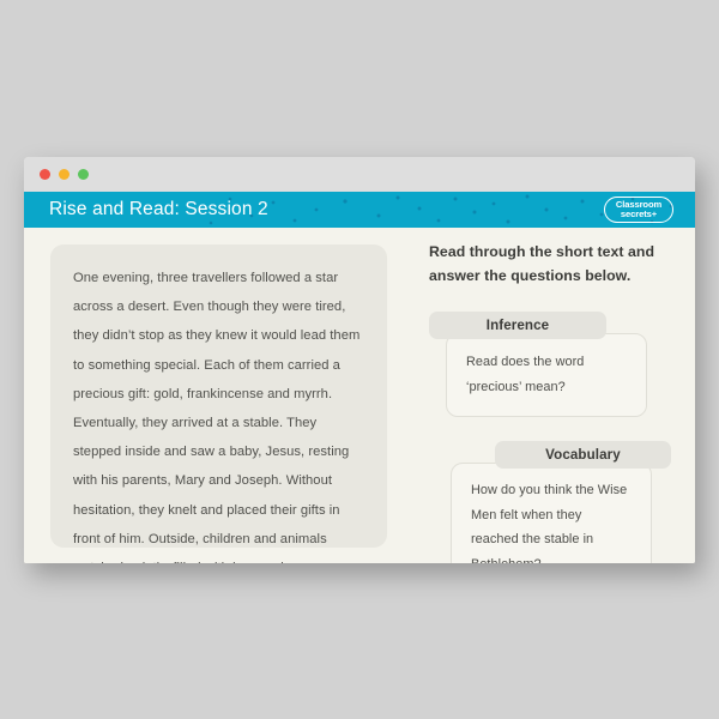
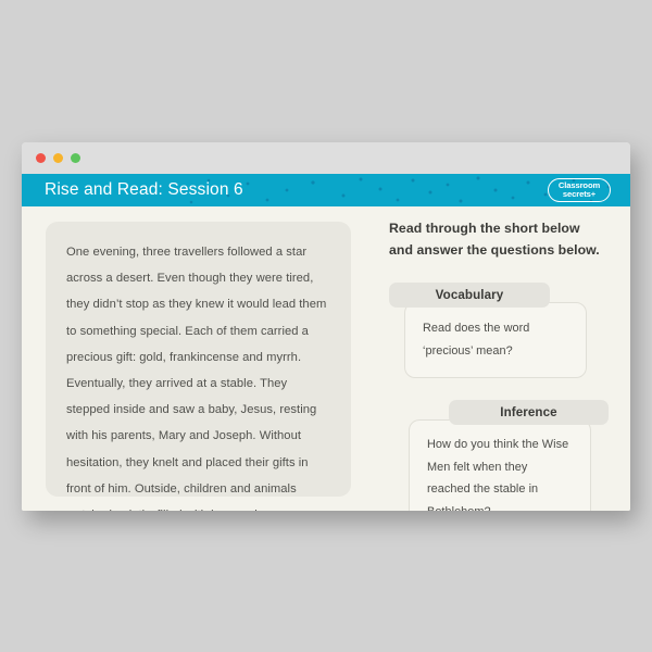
- Rise and Read: Session 2
+ Rise and Read: Session 6
  Classroom
  secrets+
  One evening, three travellers followed a star across a desert. Even though they were tired, they didn’t stop as they knew it would lead them to something special. Each of them carried a precious gift: gold, frankincense and myrrh. Eventually, they arrived at a stable. They stepped inside and saw a baby, Jesus, resting with his parents, Mary and Joseph. Without hesitation, they knelt and placed their gifts in front of him. Outside, children and animals
- Read through the short text and answer the questions below.
+ Read through the short below and answer the questions below.
- Inference
+ Vocabulary
  Read does the word ‘precious’ mean?
- Vocabulary
+ Inference
  How do you think the Wise Men felt when they reached the stable in
